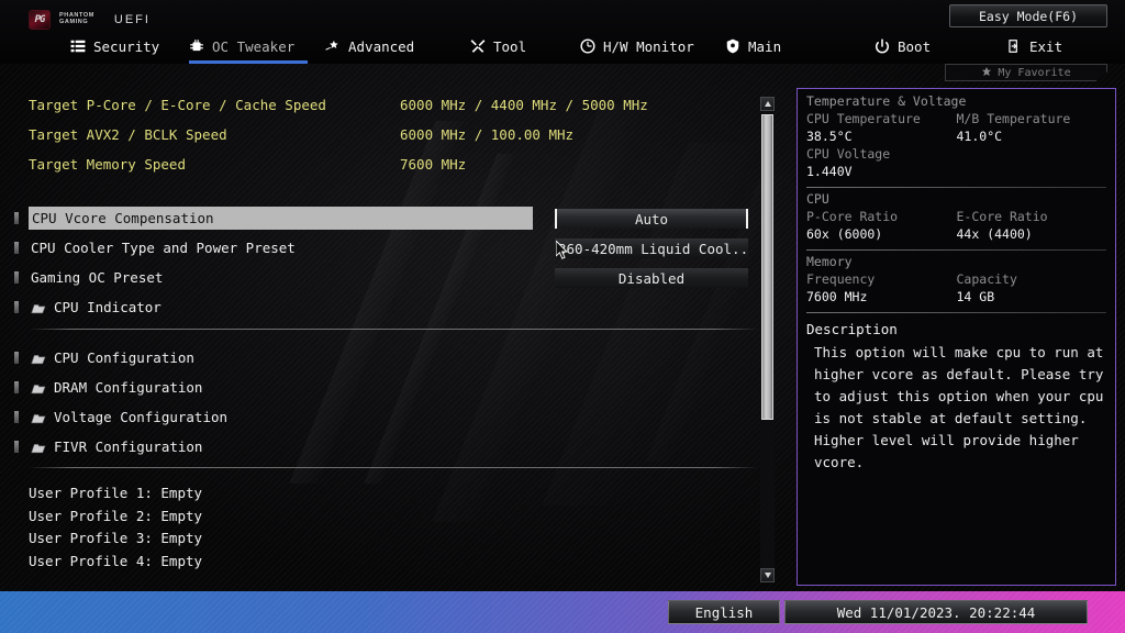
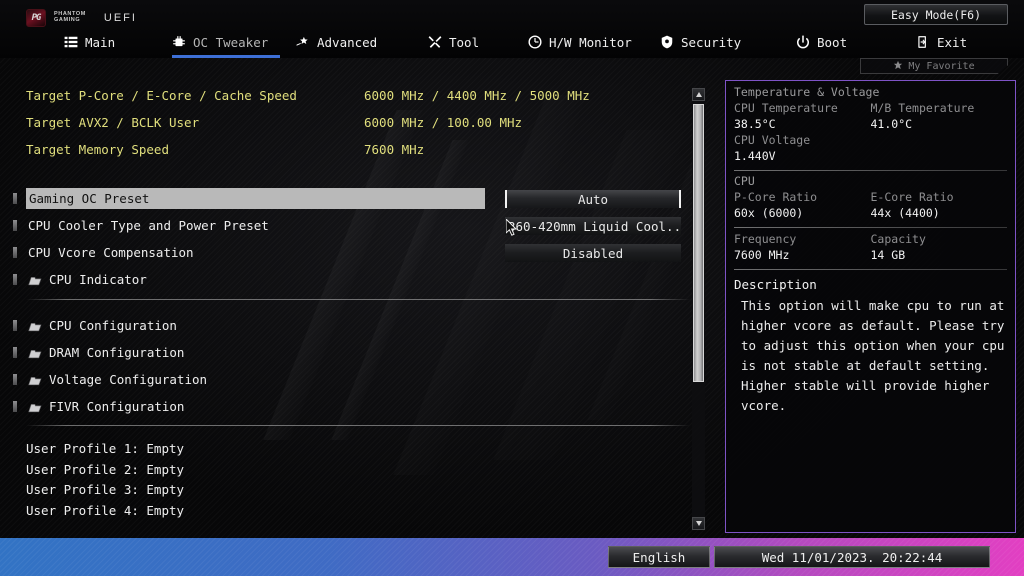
  PG
  UEFI
  Easy Mode(F6)
- Security
+ Main
  OC Tweaker
  Advanced
  Tool
  H/W Monitor
- Main
+ Security
  Boot
  Exit
  My Favorite
  Target P-Core / E-Core / Cache Speed
  6000 MHz / 4400 MHz / 5000 MHz
- Target AVX2 / BCLK Speed
+ Target AVX2 / BCLK User
  6000 MHz / 100.00 MHz
  Target Memory Speed
  7600 MHz
- CPU Vcore Compensation
+ Gaming OC Preset
  Auto
  CPU Cooler Type and Power Preset
  60-420mm Liquid Cool..
- Gaming OC Preset
+ CPU Vcore Compensation
  Disabled
  CPU Indicator
  CPU Configuration
  DRAM Configuration
  Voltage Configuration
  FIVR Configuration
  User Profile 1: Empty
  User Profile 2: Empty
  User Profile 3: Empty
  User Profile 4: Empty
  Temperature & Voltage
  CPU Temperature
  38.5°C
  M/B Temperature
  41.0°C
  CPU Voltage
  1.440V
  CPU
  P-Core Ratio
  60x (6000)
  E-Core Ratio
  44x (4400)
- Memory
  Frequency
  7600 MHz
  Capacity
  14 GB
  Description
- This option will make cpu to run at higher vcore as default. Please try to adjust this option when your cpu is not stable at default setting. Higher level will provide higher vcore.
+ This option will make cpu to run at higher vcore as default. Please try to adjust this option when your cpu is not stable at default setting. Higher stable will provide higher vcore.
  English
  Wed 11/01/2023. 20:22:44
